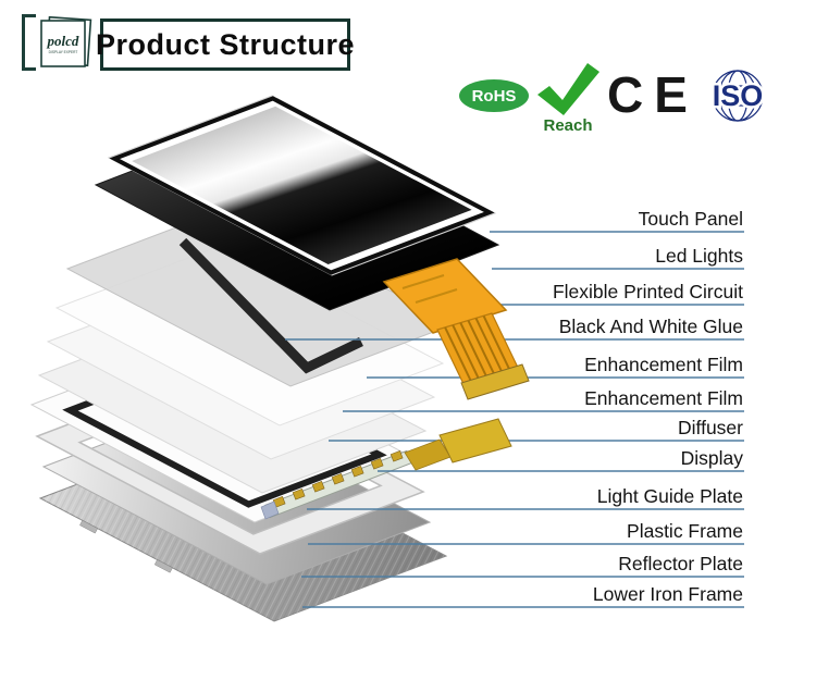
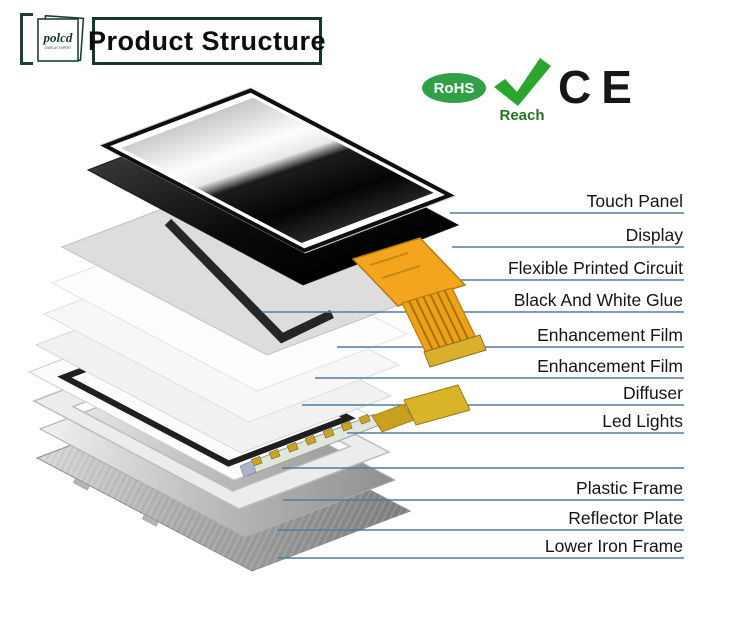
  polcd
  Product Structure
  Touch Panel
- Led Lights
+ Display
  Flexible Printed Circuit
  Black And White Glue
  Enhancement Film
  Enhancement Film
  Diffuser
- Display
+ Led Lights
- Light Guide Plate
  Plastic Frame
  Reflector Plate
  Lower Iron Frame
  RoHS
  Reach
  CE
- ISO
